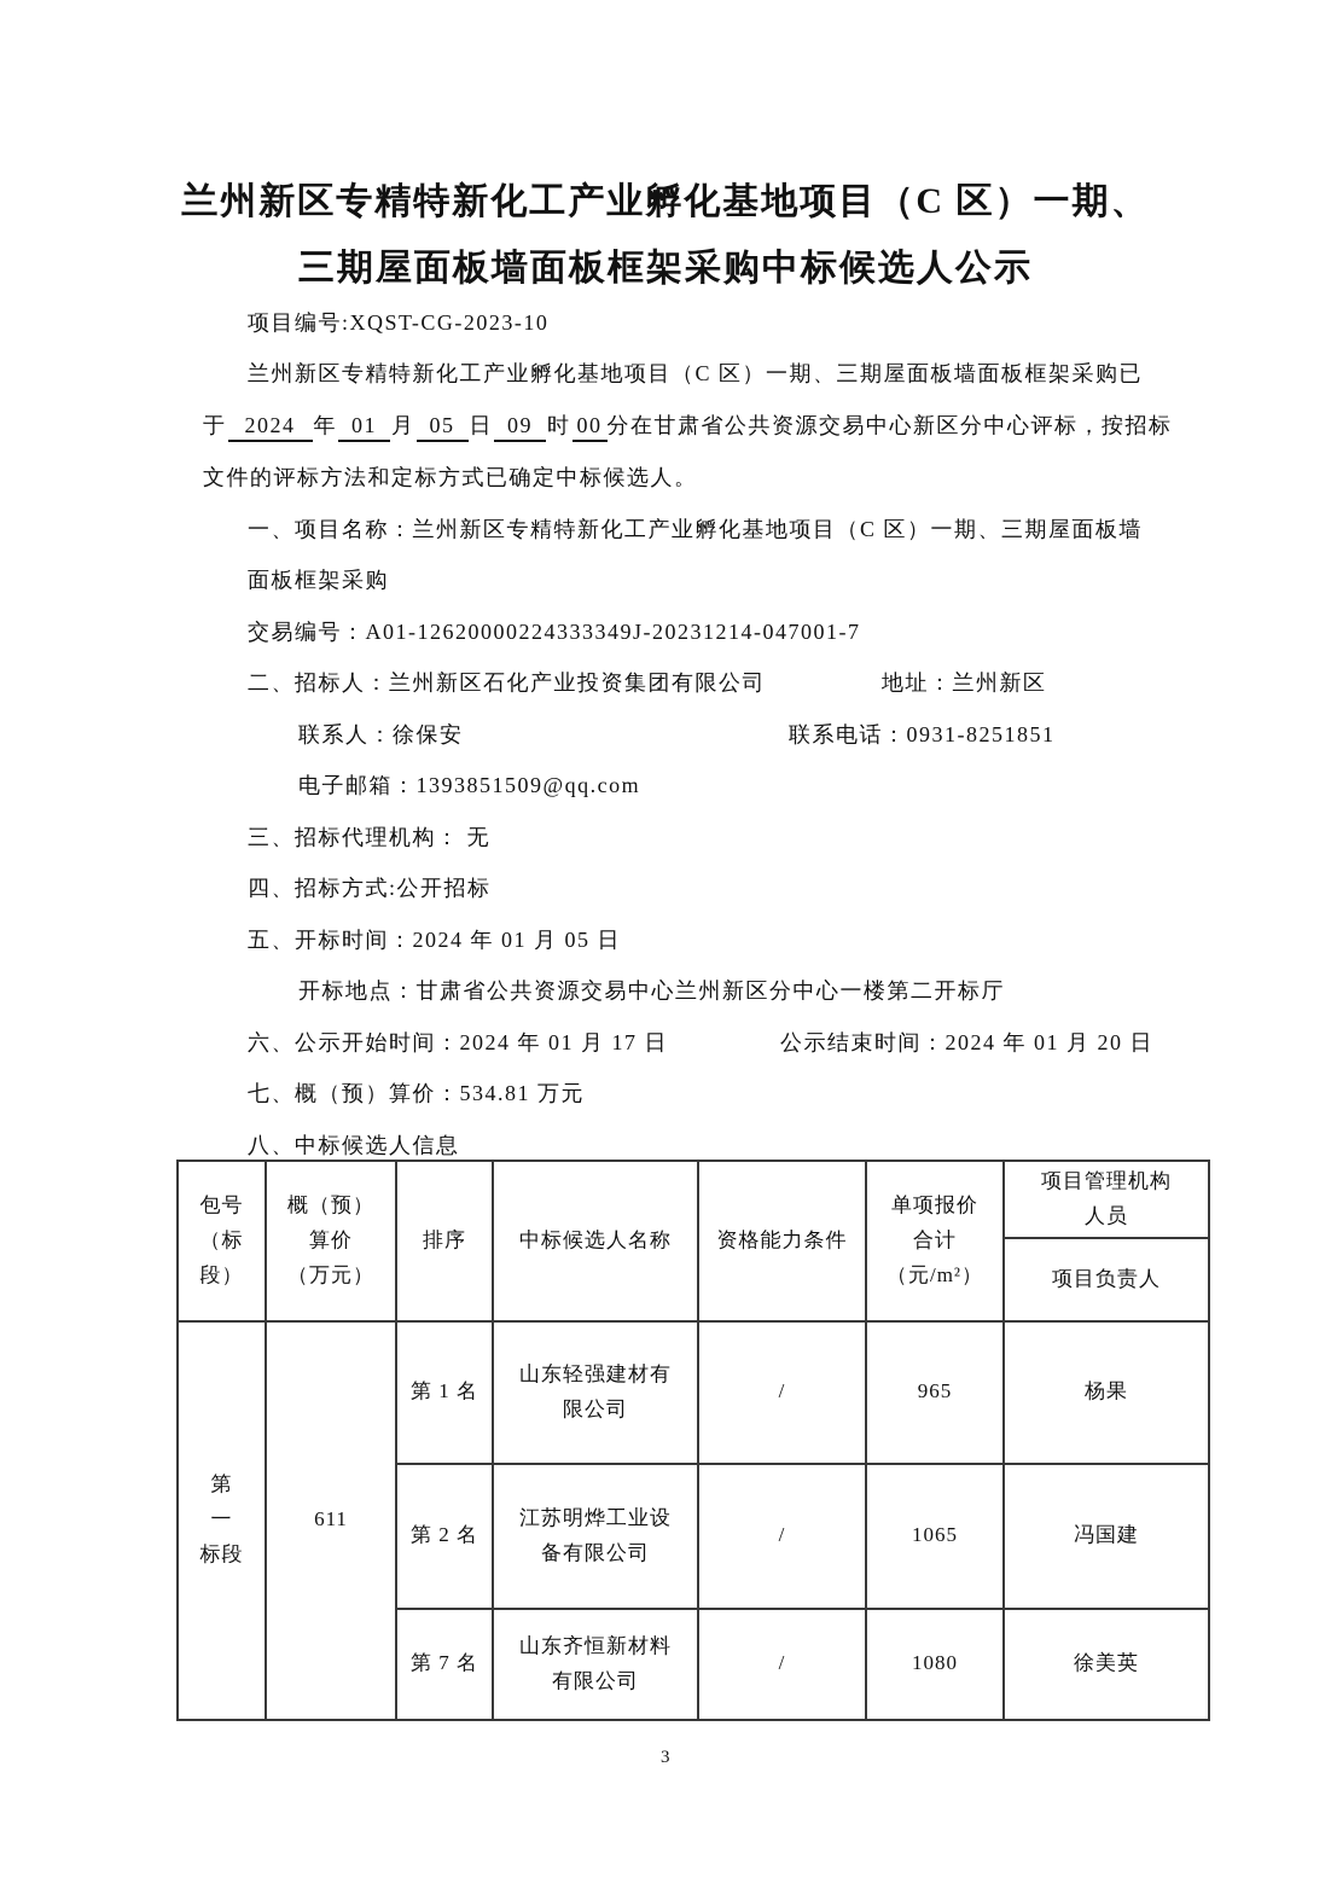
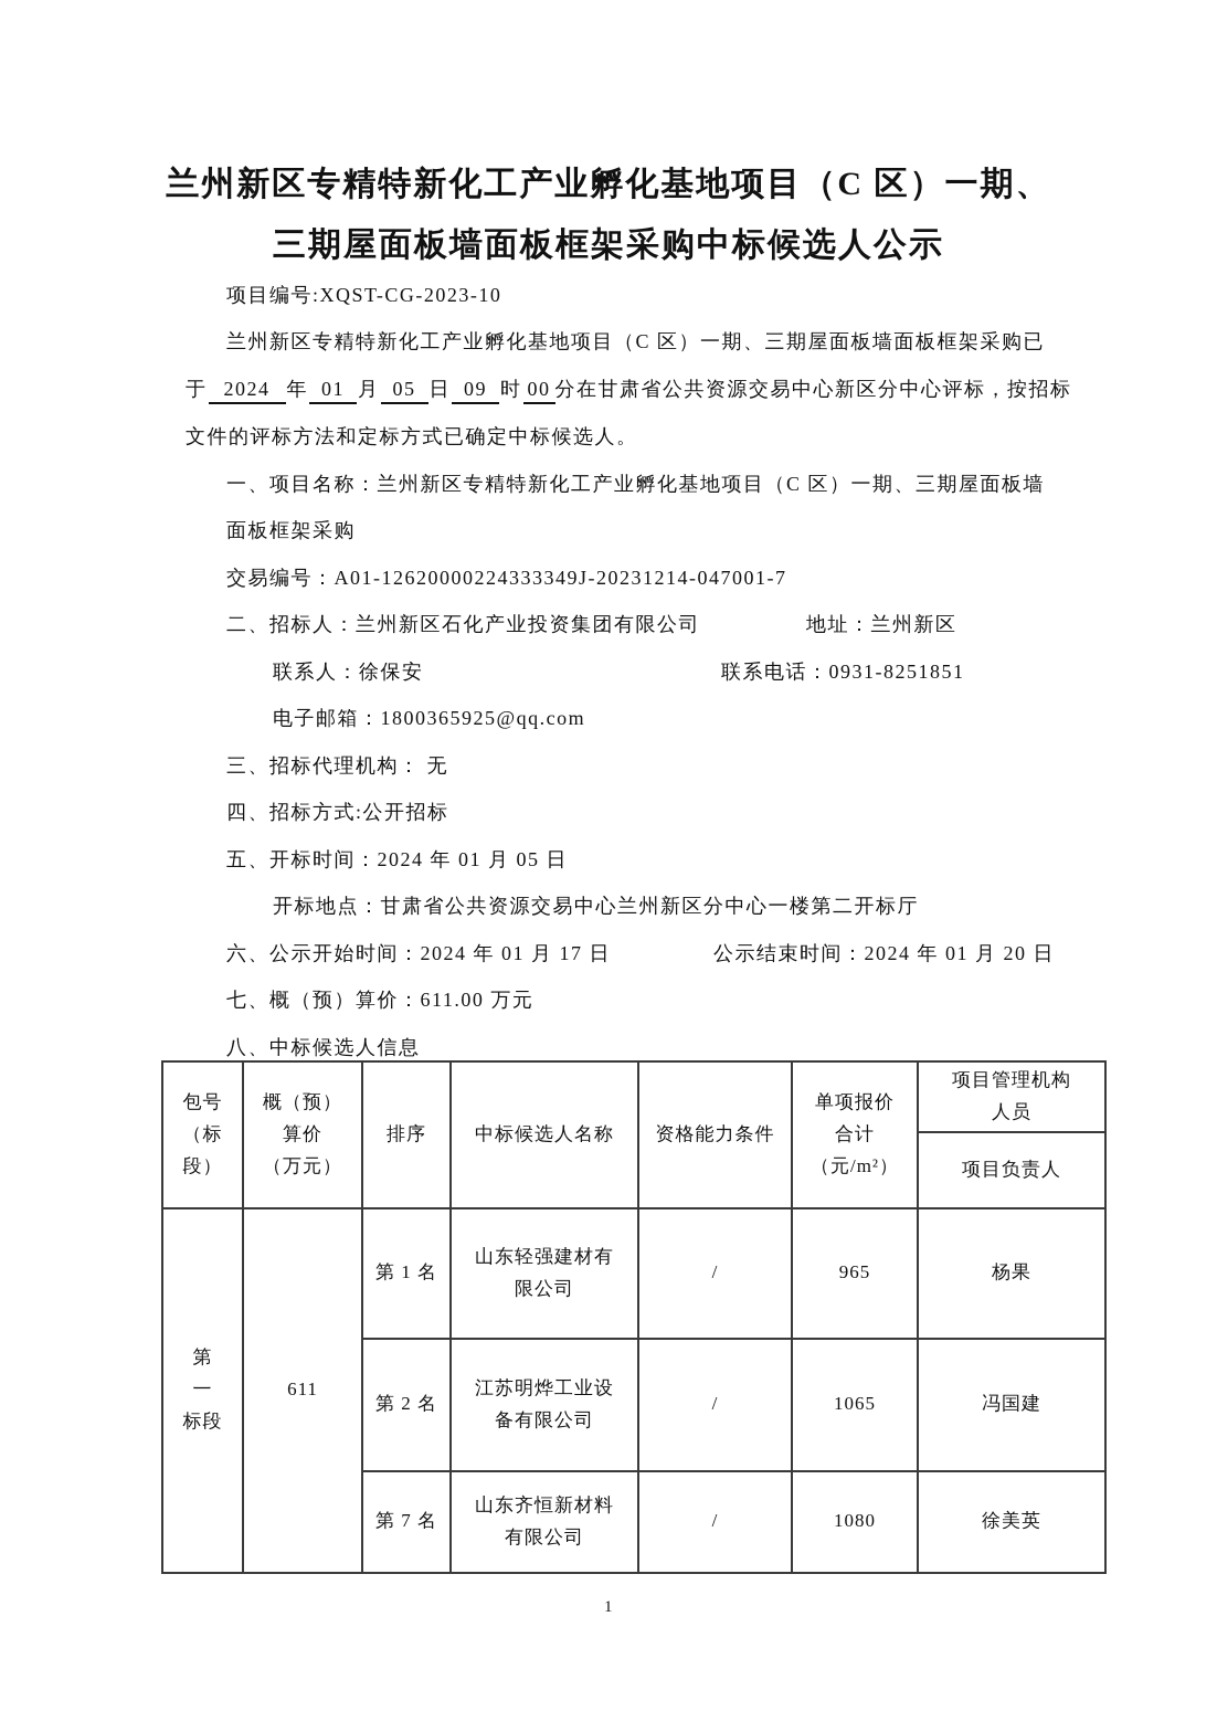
  兰州新区专精特新化工产业孵化基地项目（C 区）一期、
  三期屋面板墙面板框架采购中标候选人公示
  项目编号:XQST-CG-2023-10
  兰州新区专精特新化工产业孵化基地项目（C 区）一期、三期屋面板墙面板框架采购已
  于 2024 年 01 月 05 日 09 时 00 分在甘肃省公共资源交易中心新区分中心评标，按招标
  文件的评标方法和定标方式已确定中标候选人。
  一、项目名称：兰州新区专精特新化工产业孵化基地项目（C 区）一期、三期屋面板墙
  面板框架采购
  交易编号：A01-12620000224333349J-20231214-047001-7
  二、招标人：兰州新区石化产业投资集团有限公司
  地址：兰州新区
  联系人：徐保安
  联系电话：0931-8251851
- 电子邮箱：1393851509@qq.com
+ 电子邮箱：1800365925@qq.com
  三、招标代理机构： 无
  四、招标方式:公开招标
  五、开标时间：2024 年 01 月 05 日
  开标地点：甘肃省公共资源交易中心兰州新区分中心一楼第二开标厅
  六、公示开始时间：2024 年 01 月 17 日
  公示结束时间：2024 年 01 月 20 日
- 七、概（预）算价：534.81 万元
+ 七、概（预）算价：611.00 万元
  八、中标候选人信息
  包号 （标 段）	概（预） 算价 （万元）	排序	中标候选人名称	资格能力条件	单项报价 合计 （元/m²）	项目管理机构 人员
  项目负责人
  第 一 标段	611	第 1 名	山东轻强建材有 限公司	/	965	杨果
  第 2 名	江苏明烨工业设 备有限公司	/	1065	冯国建
  第 7 名	山东齐恒新材料 有限公司	/	1080	徐美英
- 3
+ 1
